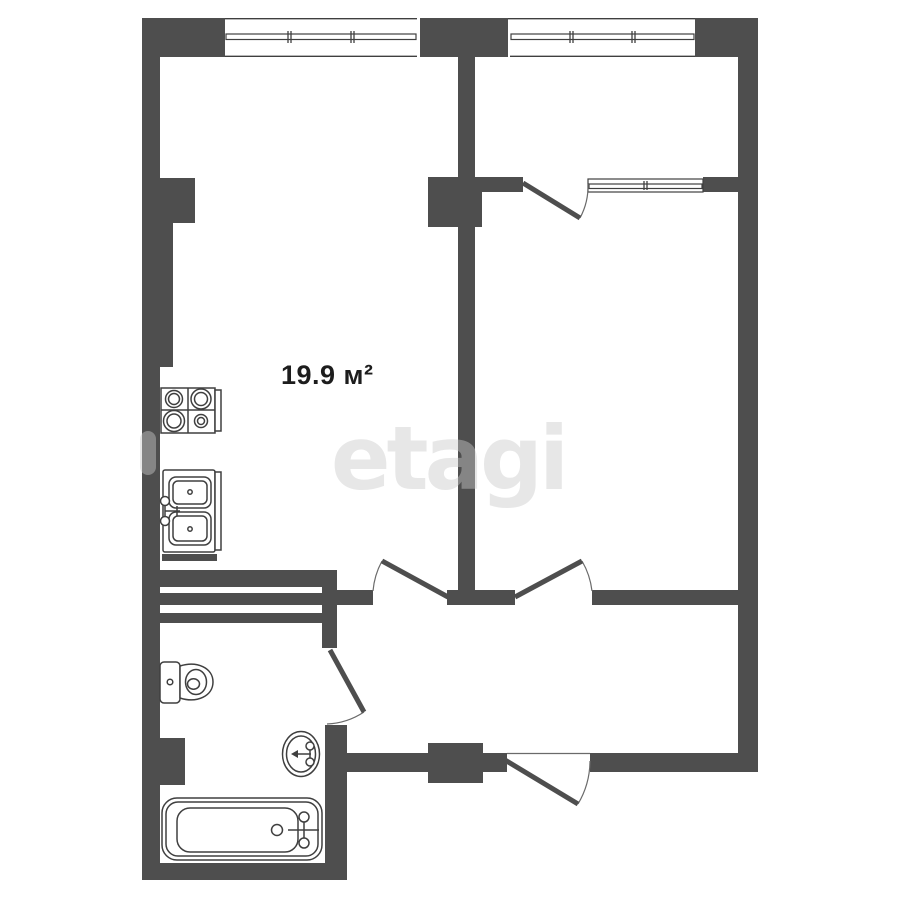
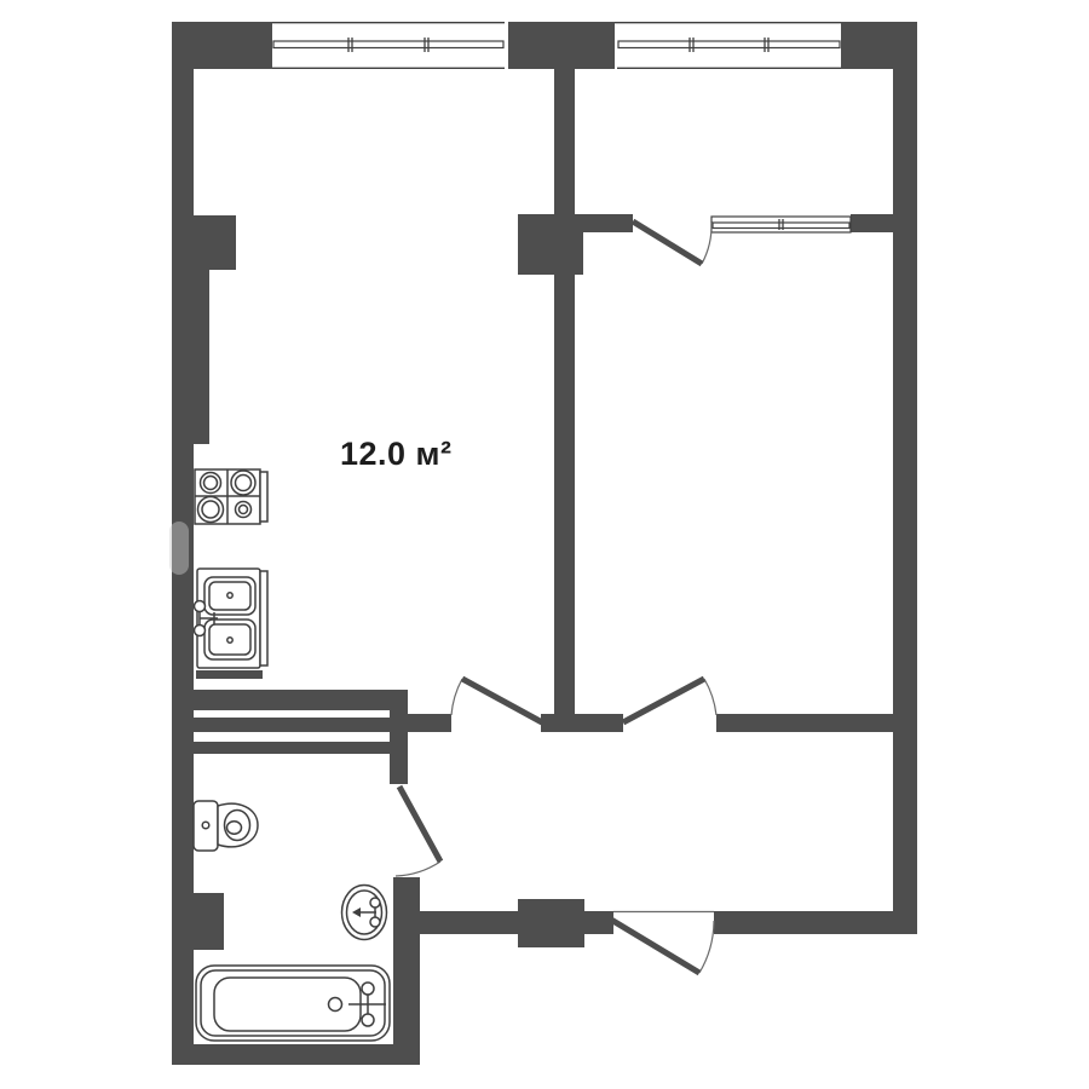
- 19.9 м²
+ 12.0 м²
- etagi
